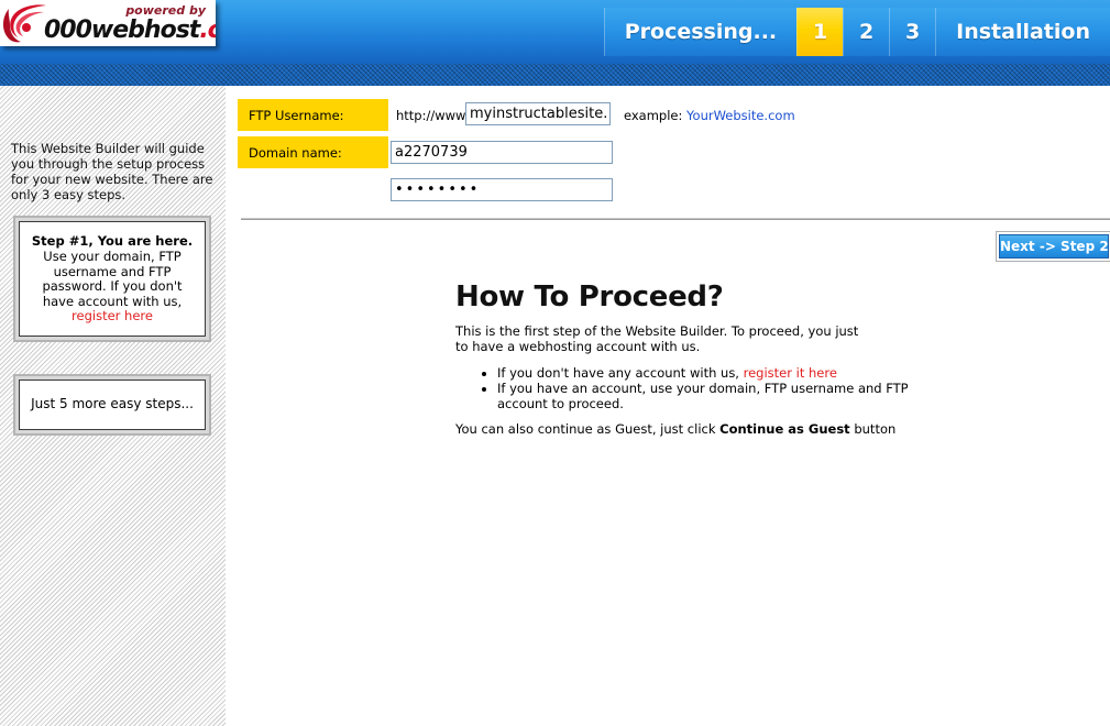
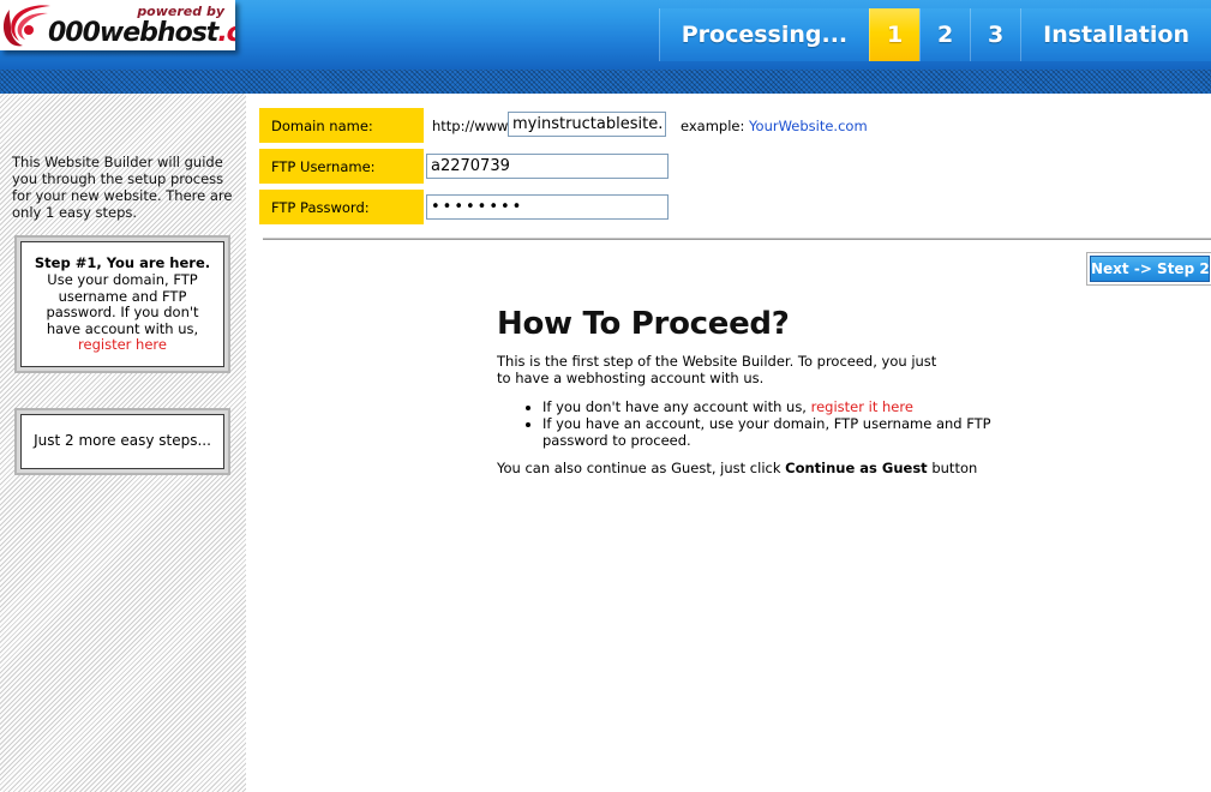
  powered by
  000webhost.c
  Processing...
  1
  2
  3
  Installation
- This Website Builder will guide you through the setup process for your new website. There are only 3 easy steps.
+ This Website Builder will guide you through the setup process for your new website. There are only 1 easy steps.
  Step #1, You are here.
  Use your domain, FTP username and FTP password. If you don't have account with us, register here
- Just 5 more easy steps...
+ Just 2 more easy steps...
- FTP Username:
+ Domain name:
  http://www
  myinstructablesite.
  example: YourWebsite.com
- Domain name:
+ FTP Username:
  a2270739
+ FTP Password:
  ••••••••
  Next -> Step 2
  How To Proceed?
  This is the first step of the Website Builder. To proceed, you just to have a webhosting account with us.
  If you don't have any account with us, register it here
- If you have an account, use your domain, FTP username and FTP account to proceed.
+ If you have an account, use your domain, FTP username and FTP password to proceed.
  You can also continue as Guest, just click Continue as Guest button
